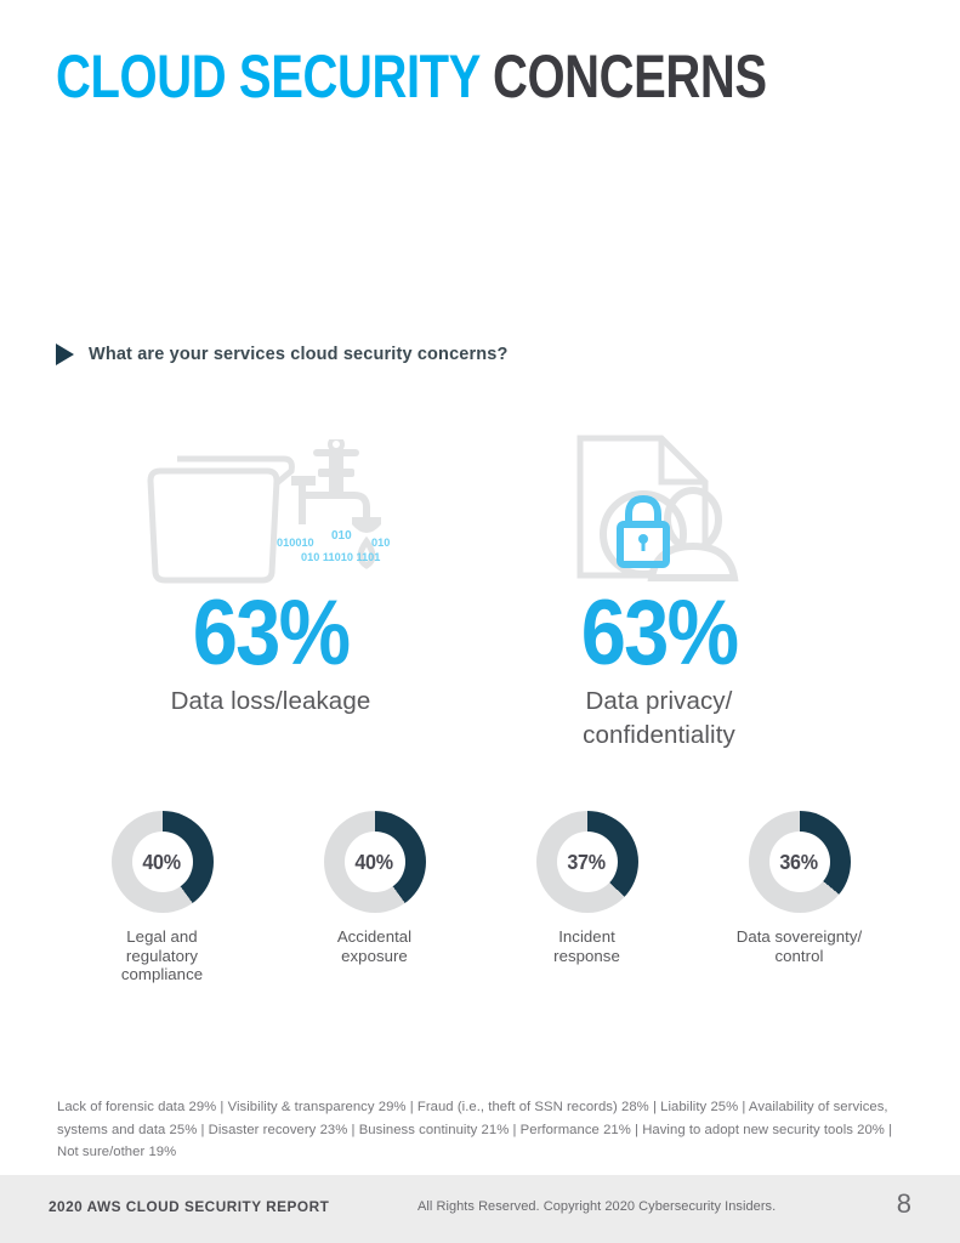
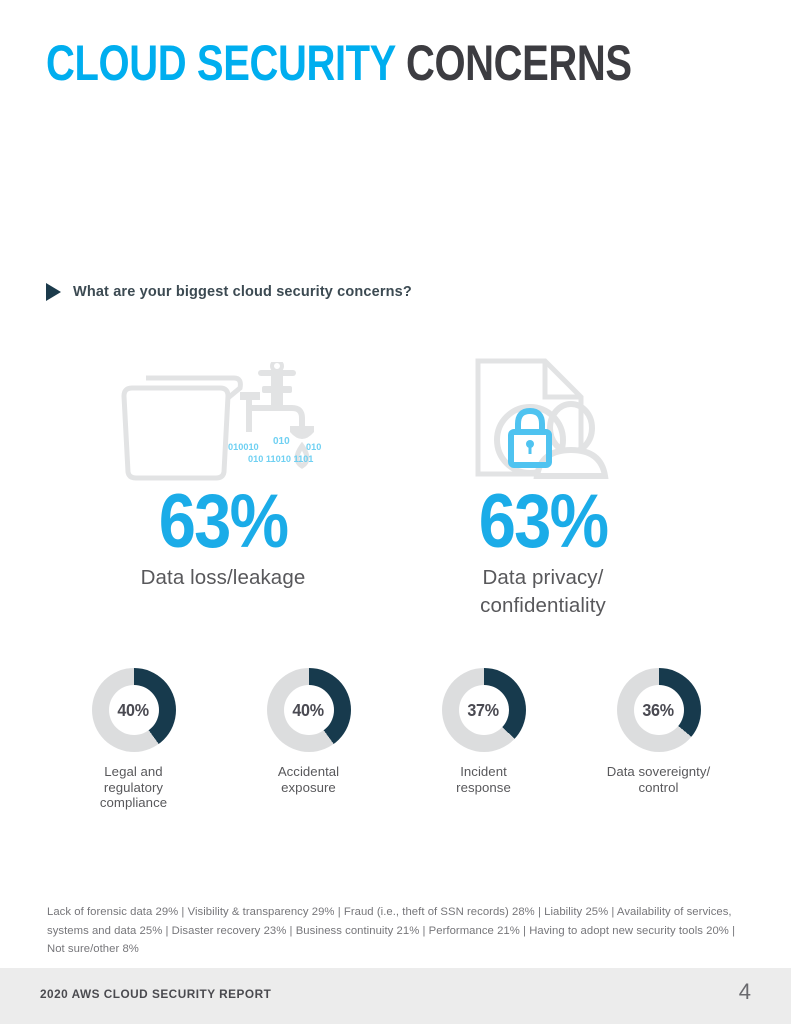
  CLOUD SECURITY CONCERNS
- What are your services cloud security concerns?
+ What are your biggest cloud security concerns?
  010010
  010
  010
  010 11010 1101
  63%
  Data loss/leakage
  63%
  Data privacy/
  confidentiality
  40%
  Legal and
  regulatory
  compliance
  40%
  Accidental
  exposure
  37%
  Incident
  response
  36%
  Data sovereignty/
  control
- Lack of forensic data 29% | Visibility & transparency 29% | Fraud (i.e., theft of SSN records) 28% | Liability 25% | Availability of services, systems and data 25% | Disaster recovery 23% | Business continuity 21% | Performance 21% | Having to adopt new security tools 20% | Not sure/other 19%
+ Lack of forensic data 29% | Visibility & transparency 29% | Fraud (i.e., theft of SSN records) 28% | Liability 25% | Availability of services, systems and data 25% | Disaster recovery 23% | Business continuity 21% | Performance 21% | Having to adopt new security tools 20% | Not sure/other 8%
  2020 AWS CLOUD SECURITY REPORT
- All Rights Reserved. Copyright 2020 Cybersecurity Insiders.
- 8
+ 4
